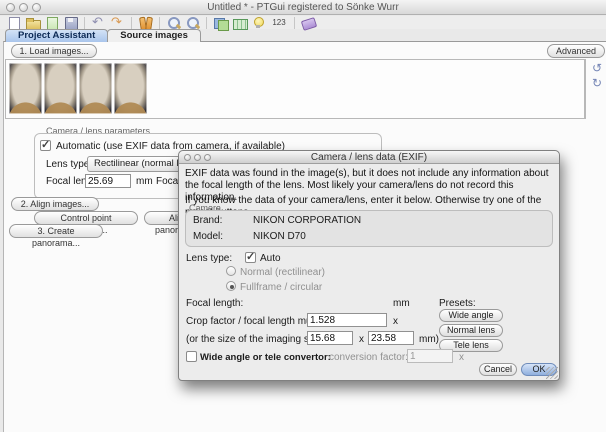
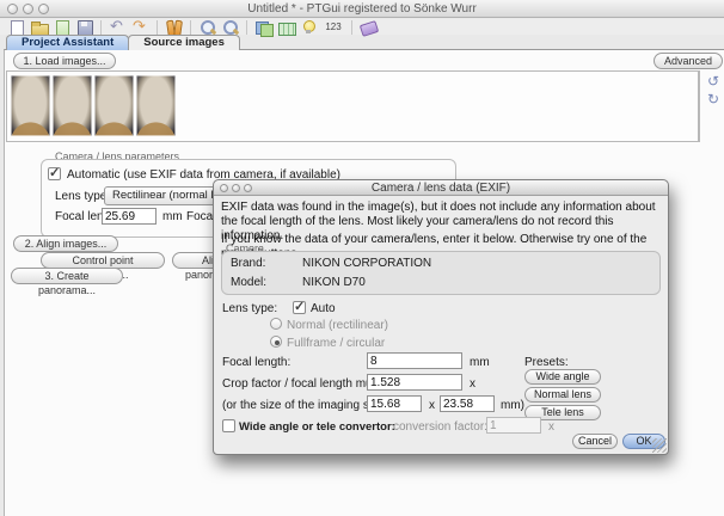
  Untitled * - PTGui registered to Sönke Wurr
  123
  Project Assistant
  Source images
  1. Load images...
  Advanced
  ↺
  ↻
  Camera / lens parameters
  Automatic (use EXIF data from camera, if available)
  Lens typ
  Rectilinear (normal
  25.69
  mm
  2. Align images...
  3. Create panorama...
  Camera / lens data (EXIF)
  EXIF data was found in the image(s), but it does not include any information about the focal length of the lens. Most likely your camera/lens do not record this information.
  If you know the data of your camera/lens, enter it below. Otherwise try one of the
  Camera
  Brand:
  NIKON CORPORATION
  Model:
  NIKON D70
  Lens type:
  Auto
  Normal (rectilinear)
  Fullframe / circular
  Focal length:
+ 8
  mm
  Presets:
  Wide angle
  Normal lens
  Tele lens
  1.528
  x
  (or the size of the imaging
  15.68
  x
  23.58
  mm)
  Wide angle or tele convertor:
  conversion factor
  1
  x
  Cancel
  OK
